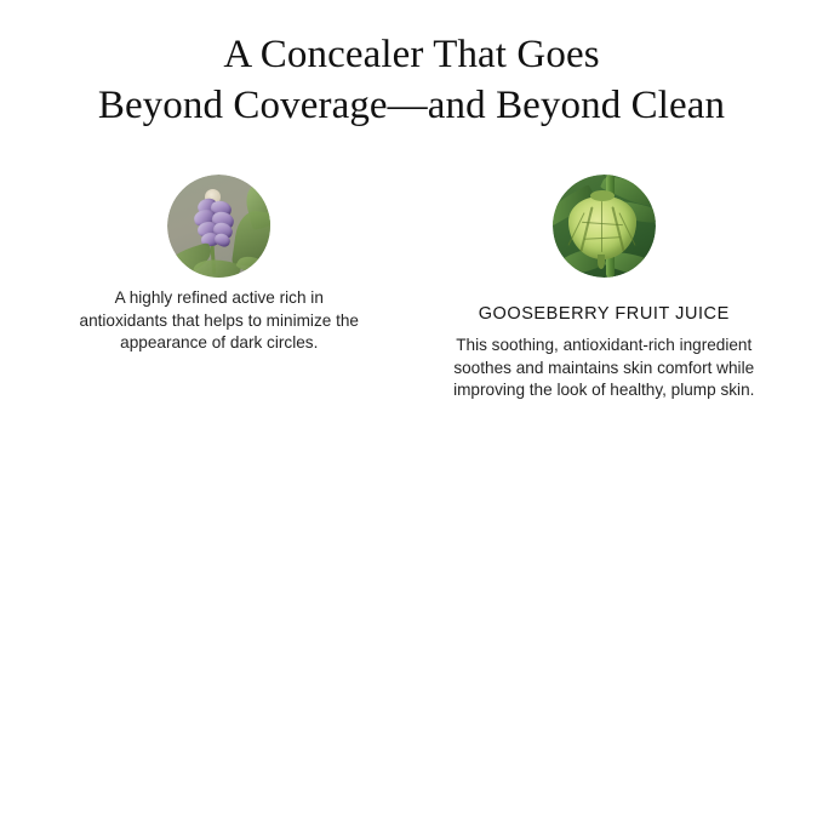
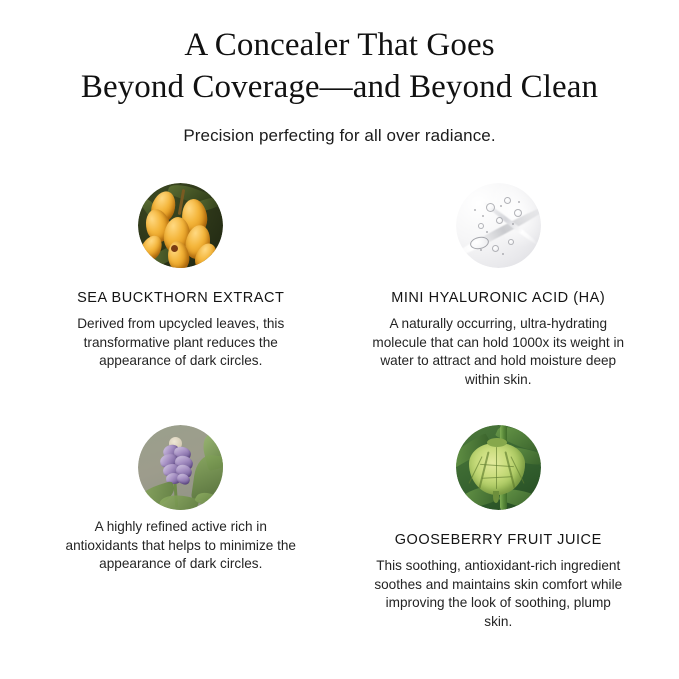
  A Concealer That Goes
  Beyond Coverage—and Beyond Clean
+ Precision perfecting for all over radiance.
+ SEA BUCKTHORN EXTRACT
+ Derived from upcycled leaves, this transformative plant reduces the appearance of dark circles.
+ MINI HYALURONIC ACID (HA)
+ A naturally occurring, ultra-hydrating molecule that can hold 1000x its weight in water to attract and hold moisture deep within skin.
  A highly refined active rich in antioxidants that helps to minimize the appearance of dark circles.
  GOOSEBERRY FRUIT JUICE
- This soothing, antioxidant-rich ingredient soothes and maintains skin comfort while improving the look of healthy, plump skin.
+ This soothing, antioxidant-rich ingredient soothes and maintains skin comfort while improving the look of soothing, plump skin.
